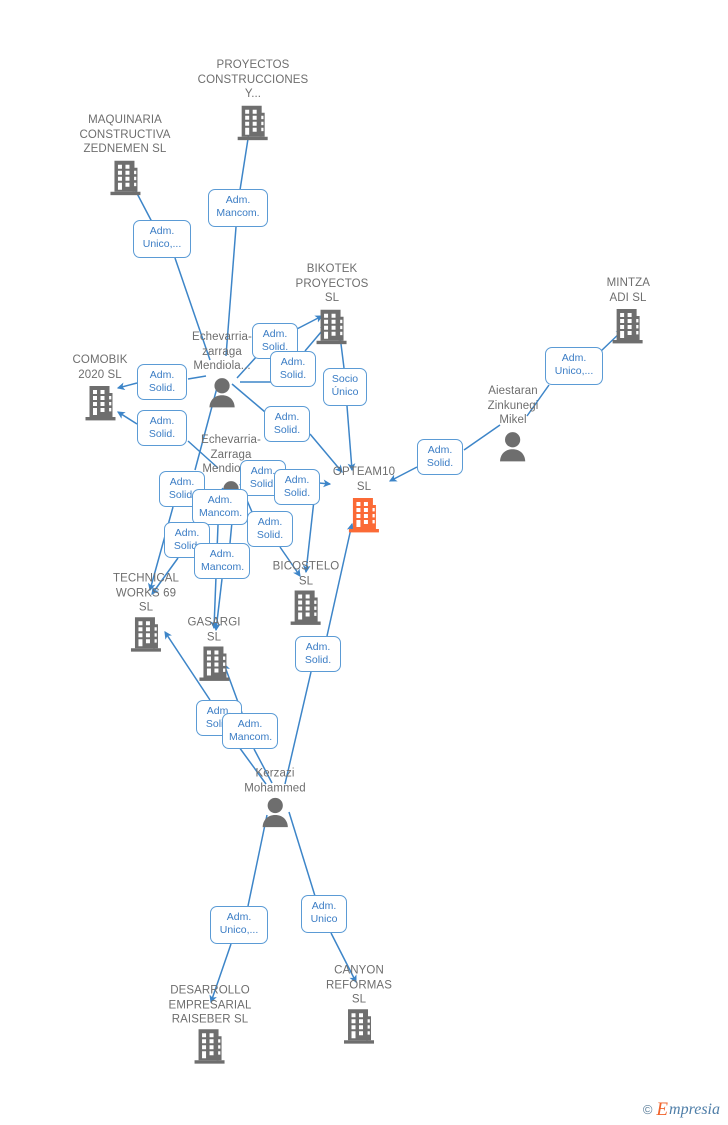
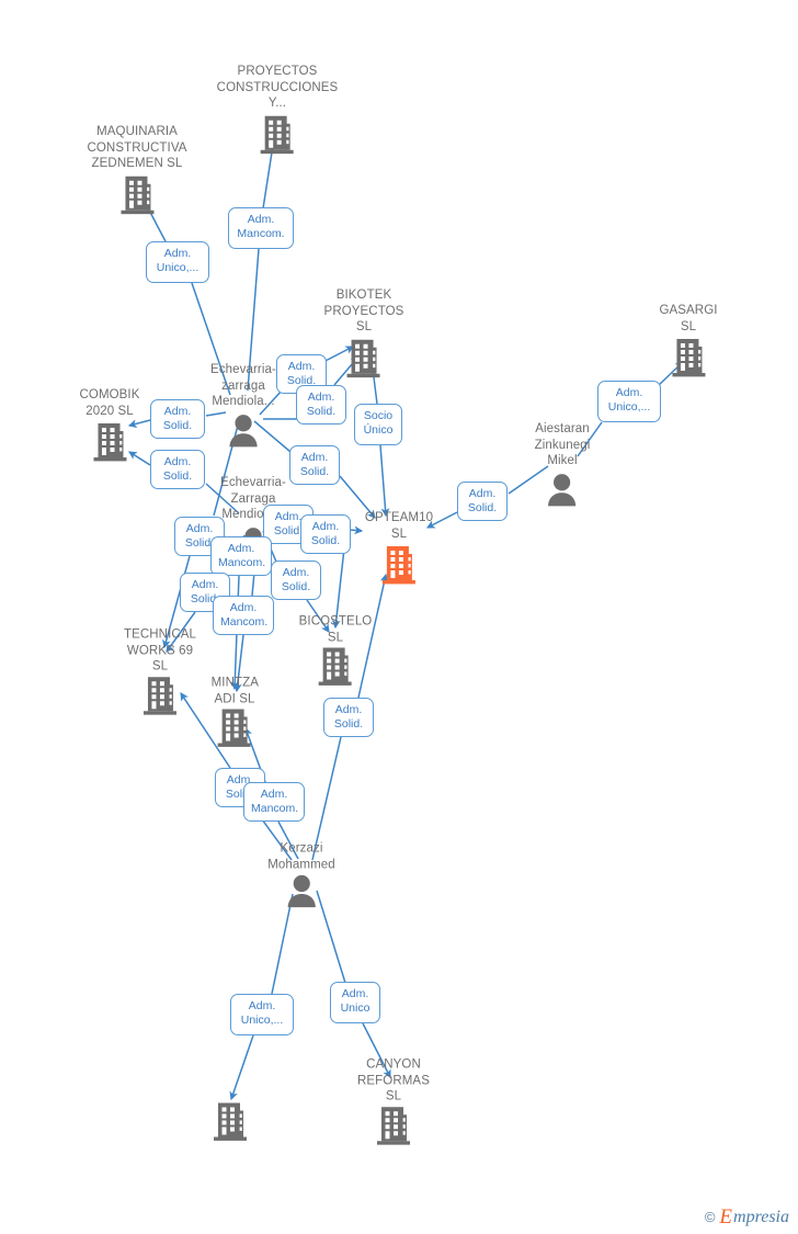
  MAQUINARIA
  CONSTRUCTIVA
  ZEDNEMEN SL
  PROYECTOS
  CONSTRUCCIONES
  Y...
  BIKOTEK
  PROYECTOS
  SL
- MINTZA ADI SL
+ GASARGI SL
  COMOBIK
  2020 SL
  OPTEAM10
  SL
  TECHNICAL
  WORKS 69 SL
- GASARGI SL
+ MINTZA ADI SL
  BICOSTELO SL
- DESARROLLO
- EMPRESARIAL
- RAISEBER SL
  CANYON
  REFORMAS SL
  Echevarria-
  zarraga
  Mendiola...
  Echevarria-
  Zarraga
  Aiestaran
  Zinkunegi
  Mikel
  Kerzazi
  Mohammed
  Adm.
  Mancom.
  Adm.
  Unico,...
  Adm.
  Solid.
  Adm.
  Solid.
  Socio
  Único
  Adm.
  Unico,...
  Adm.
  Solid.
  Adm.
  Solid.
  Adm.
  Solid.
  Adm.
  Solid.
  Adm.
  Solid
  Adm.
  Solid
  Adm.
  Solid.
  Adm.
  Mancom.
  Adm.
  Solid.
  Adm.
  Adm.
  Mancom.
  Adm.
  Solid.
  Adm.
  Adm.
  Mancom.
  Adm.
  Unico,...
  Adm.
  Unico
  ©
  E
  mpresia
